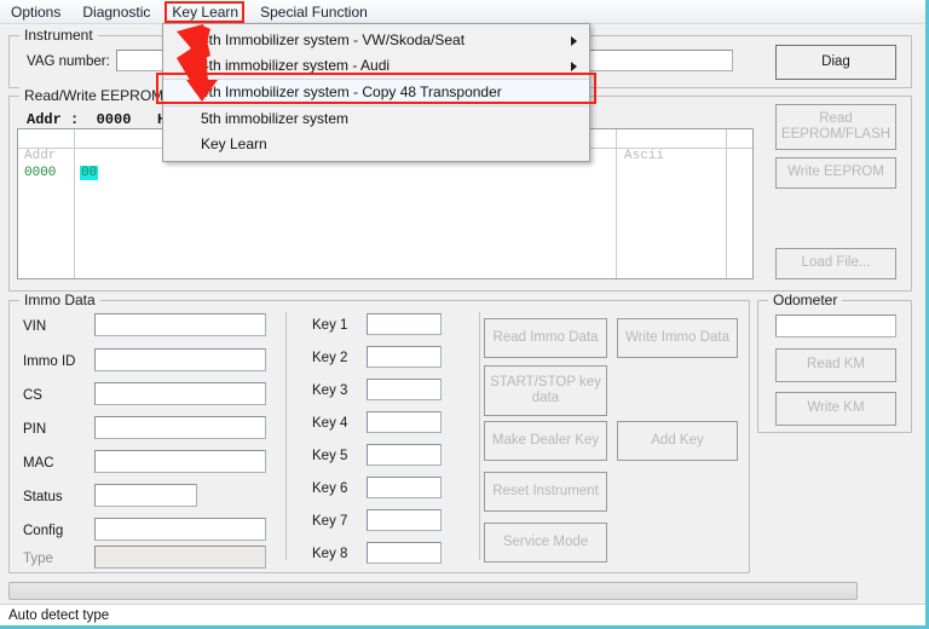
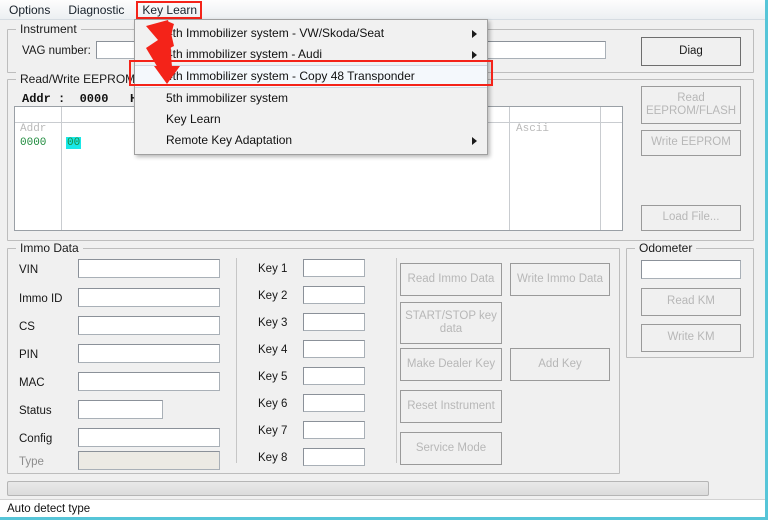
  Options
  Diagnostic
  Key Learn
- Special Function
  Instrument
  VAG number:
  Diag
  Read/Write EEPROM
  Addr
  Ascii
  0000
  00
  Read
  EEPROM/FLASH
  Write EEPROM
  Load File...
  Immo Data
  VIN
  Immo ID
  CS
  PIN
  MAC
  Status
  Config
  Type
  Key 1
  Key 2
  Key 3
  Key 4
  Key 5
  Key 6
  Key 7
  Key 8
  Read Immo Data
  START/STOP key data
  Make Dealer Key
  Reset Instrument
  Service Mode
  Write Immo Data
  Add Key
  Odometer
  Read KM
  Write KM
  Auto detect type
  th Immobilizer system - VW/Skoda/Seat
  th immobilizer system - Audi
  th Immobilizer system - Copy 48 Transponder
  5th immobilizer system
  Key Learn
+ Remote Key Adaptation
